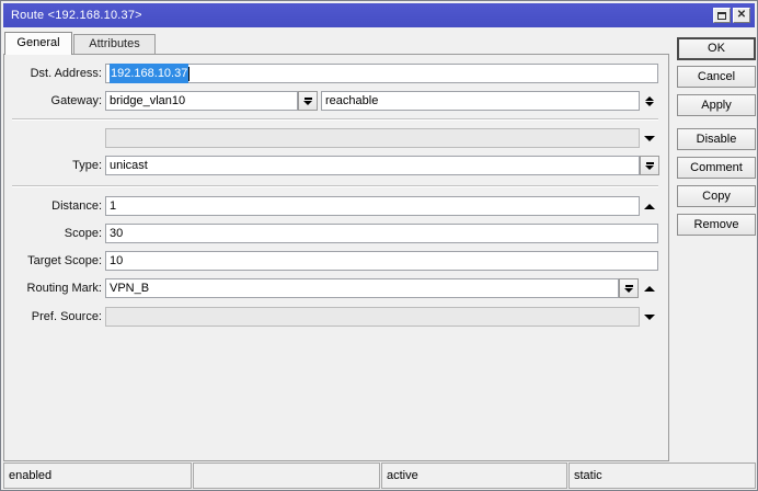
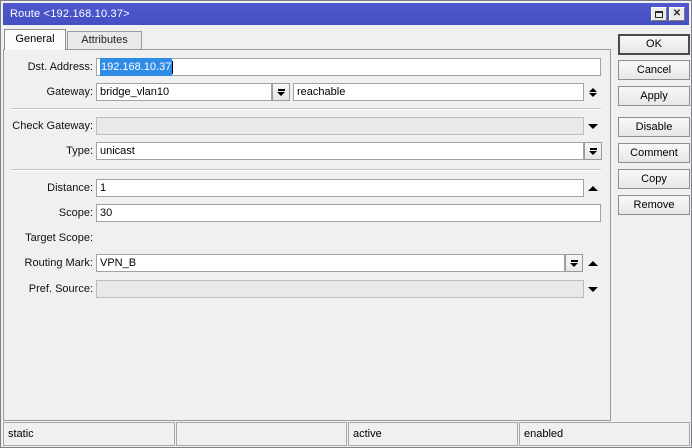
  Route <192.168.10.37>
  ✕
  General
  Attributes
  Dst. Address:
  192.168.10.37
  Gateway:
  bridge_vlan10
  reachable
+ Check Gateway:
  Type:
  unicast
  Distance:
  1
  Scope:
  30
  Target Scope:
- 10
  Routing Mark:
  VPN_B
  Pref. Source:
  OK
  Cancel
  Apply
  Disable
  Comment
  Copy
  Remove
- enabled
+ static
  active
- static
+ enabled
